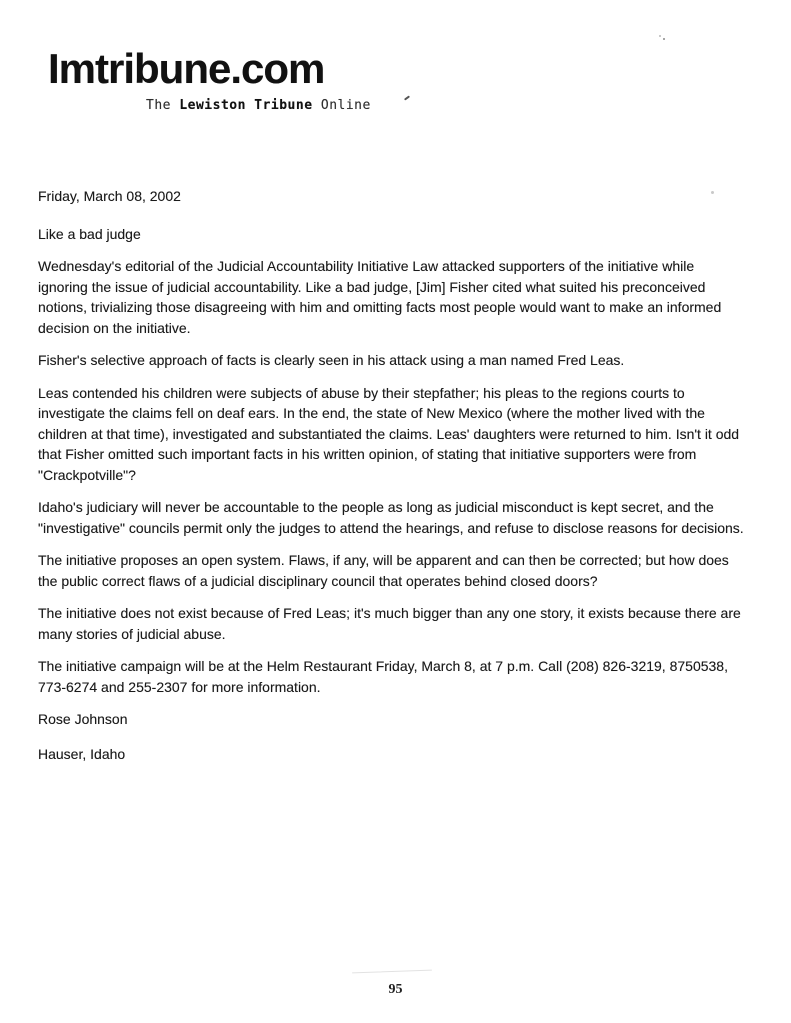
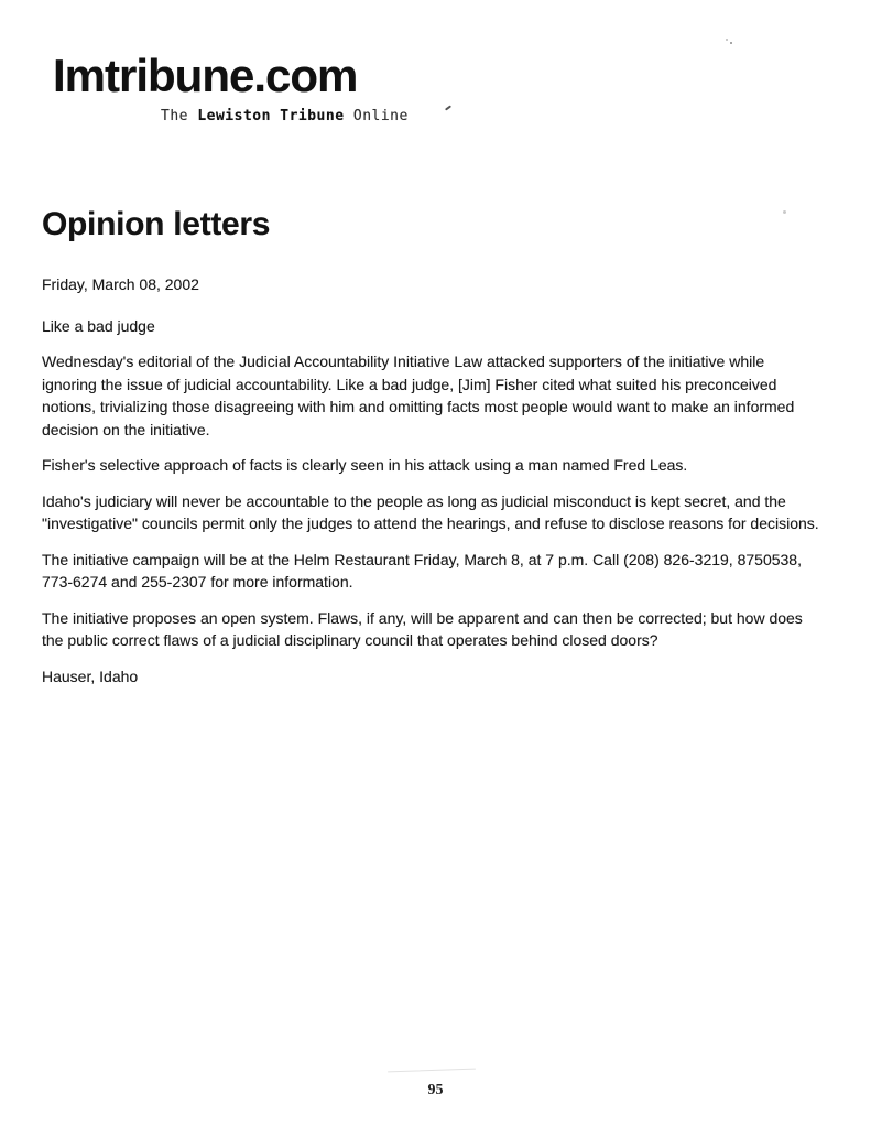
  Imtribune.com
  The Lewiston Tribune Online
+ Opinion letters
  Friday, March 08, 2002
  Like a bad judge
  Wednesday's editorial of the Judicial Accountability Initiative Law attacked supporters of the initiative while ignoring the issue of judicial accountability. Like a bad judge, [Jim] Fisher cited what suited his preconceived notions, trivializing those disagreeing with him and omitting facts most people would want to make an informed decision on the initiative.
  Fisher's selective approach of facts is clearly seen in his attack using a man named Fred Leas.
- Leas contended his children were subjects of abuse by their stepfather; his pleas to the regions courts to investigate the claims fell on deaf ears. In the end, the state of New Mexico (where the mother lived with the children at that time), investigated and substantiated the claims. Leas' daughters were returned to him. Isn't it odd that Fisher omitted such important facts in his written opinion, of stating that initiative supporters were from "Crackpotville"?
  Idaho's judiciary will never be accountable to the people as long as judicial misconduct is kept secret, and the "investigative" councils permit only the judges to attend the hearings, and refuse to disclose reasons for decisions.
- The initiative proposes an open system. Flaws, if any, will be apparent and can then be corrected; but how does the public correct flaws of a judicial disciplinary council that operates behind closed doors?
+ The initiative campaign will be at the Helm Restaurant Friday, March 8, at 7 p.m. Call (208) 826-3219, 8750538, 773-6274 and 255-2307 for more information.
- The initiative does not exist because of Fred Leas; it's much bigger than any one story, it exists because there are many stories of judicial abuse.
- The initiative campaign will be at the Helm Restaurant Friday, March 8, at 7 p.m. Call (208) 826-3219, 8750538, 773-6274 and 255-2307 for more information.
+ The initiative proposes an open system. Flaws, if any, will be apparent and can then be corrected; but how does the public correct flaws of a judicial disciplinary council that operates behind closed doors?
- Rose Johnson
  Hauser, Idaho
  95
